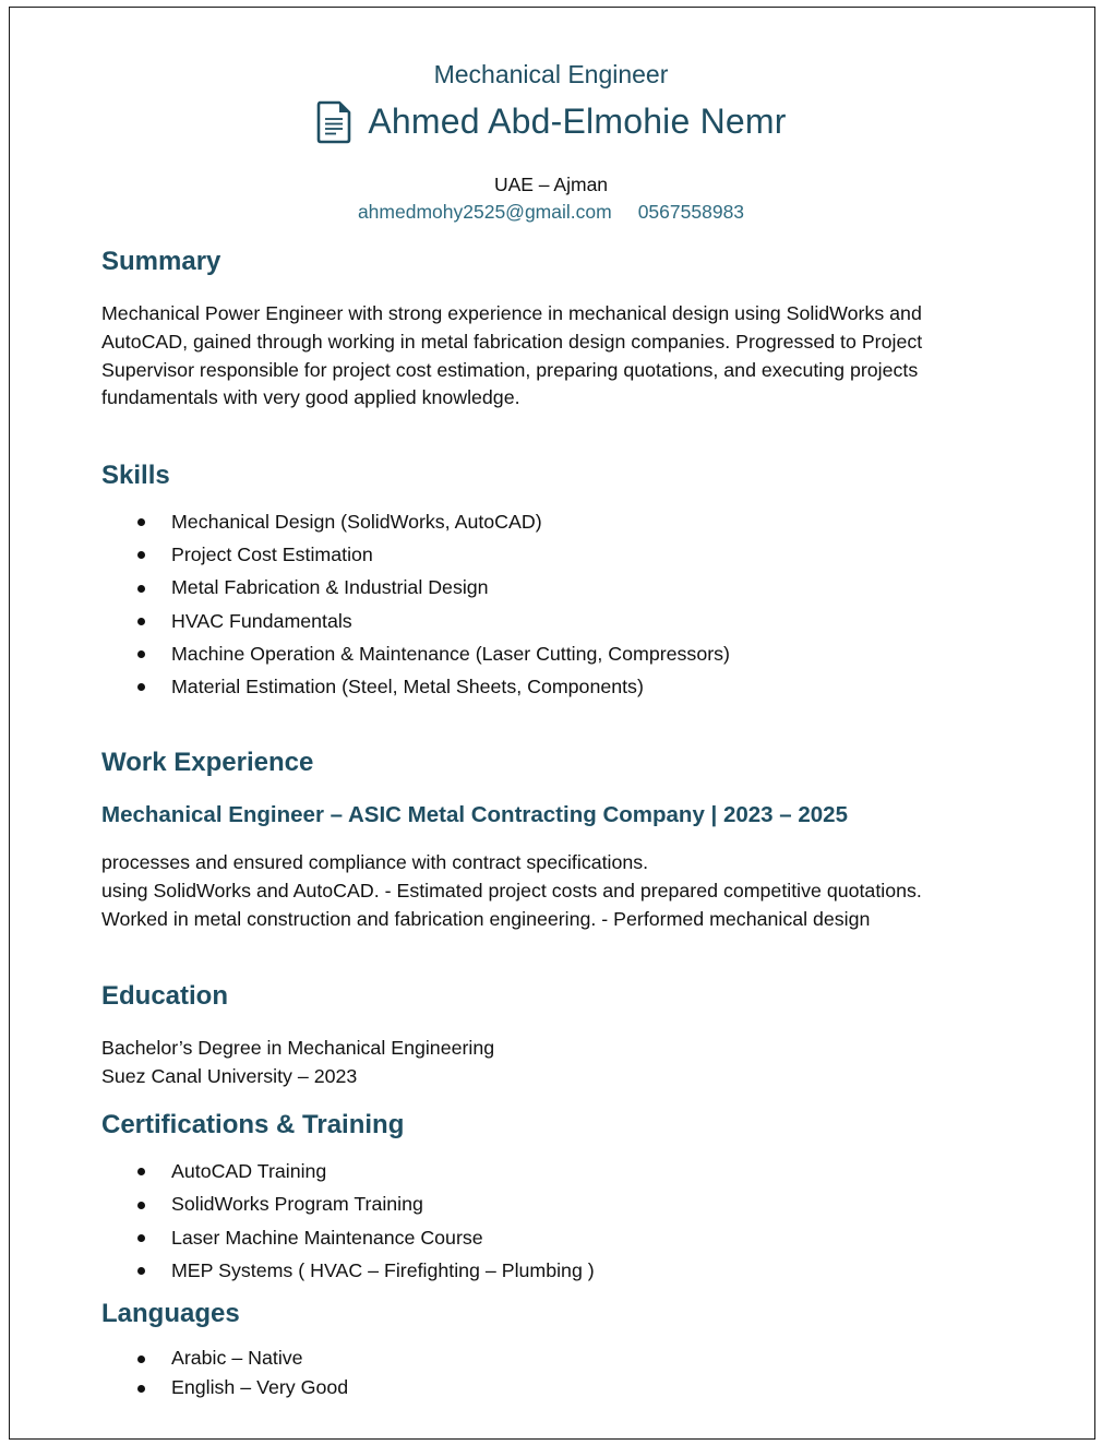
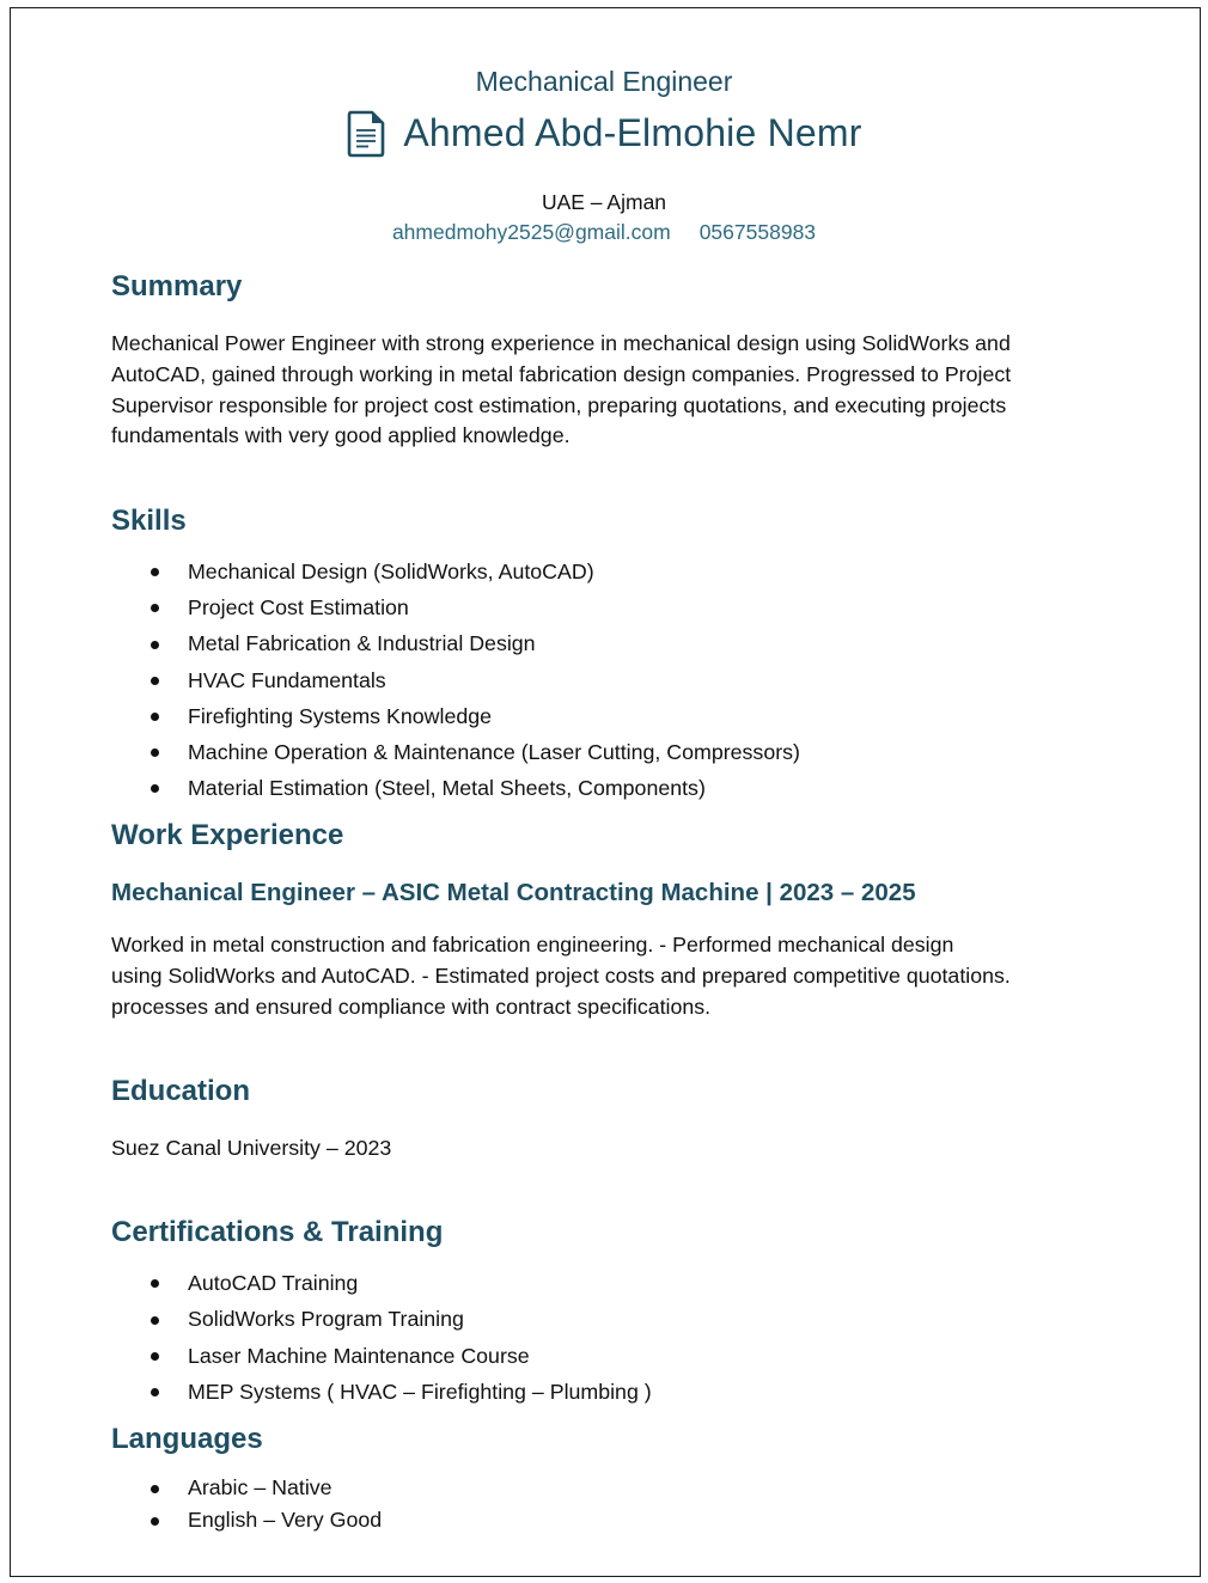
  Mechanical Engineer
  Ahmed Abd-Elmohie Nemr
  UAE – Ajman
  ahmedmohy2525@gmail.com
  0567558983
  Summary
  Mechanical Power Engineer with strong experience in mechanical design using SolidWorks and
  AutoCAD, gained through working in metal fabrication design companies. Progressed to Project
  Supervisor responsible for project cost estimation, preparing quotations, and executing projects
  fundamentals with very good applied knowledge.
  Skills
  Mechanical Design (SolidWorks, AutoCAD)
  Project Cost Estimation
  Metal Fabrication & Industrial Design
  HVAC Fundamentals
+ Firefighting Systems Knowledge
  Machine Operation & Maintenance (Laser Cutting, Compressors)
  Material Estimation (Steel, Metal Sheets, Components)
  Work Experience
- Mechanical Engineer – ASIC Metal Contracting Company | 2023 – 2025
+ Mechanical Engineer – ASIC Metal Contracting Machine | 2023 – 2025
- processes and ensured compliance with contract specifications.
+ Worked in metal construction and fabrication engineering. - Performed mechanical design
  using SolidWorks and AutoCAD. - Estimated project costs and prepared competitive quotations.
- Worked in metal construction and fabrication engineering. - Performed mechanical design
+ processes and ensured compliance with contract specifications.
  Education
- Bachelor’s Degree in Mechanical Engineering
  Suez Canal University – 2023
  Certifications & Training
  AutoCAD Training
  SolidWorks Program Training
  Laser Machine Maintenance Course
  MEP Systems ( HVAC – Firefighting – Plumbing )
  Languages
  Arabic – Native
  English – Very Good
